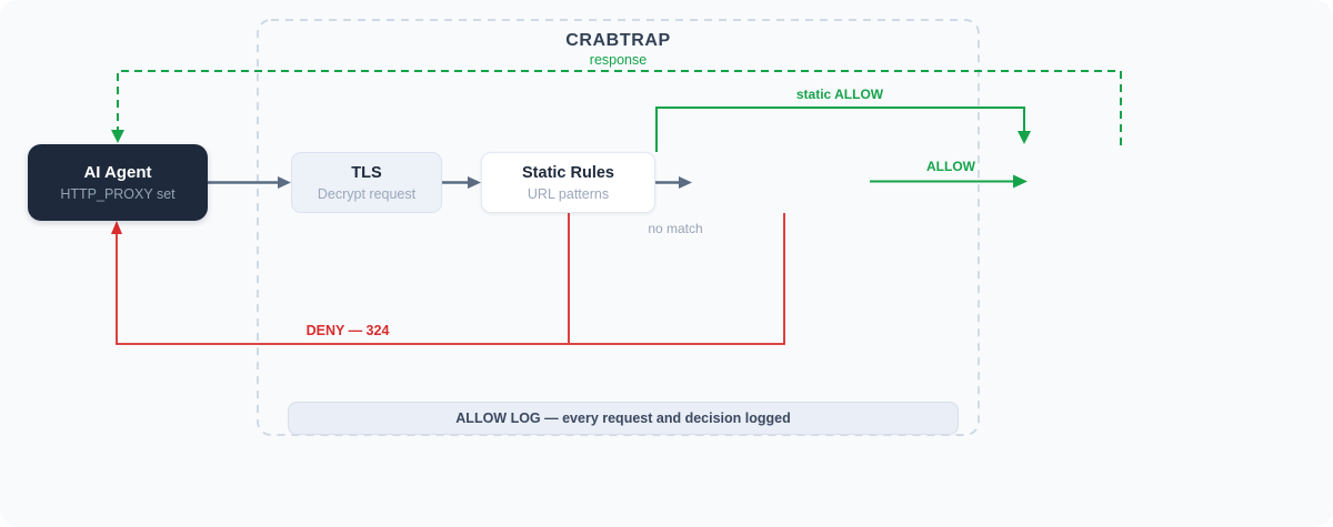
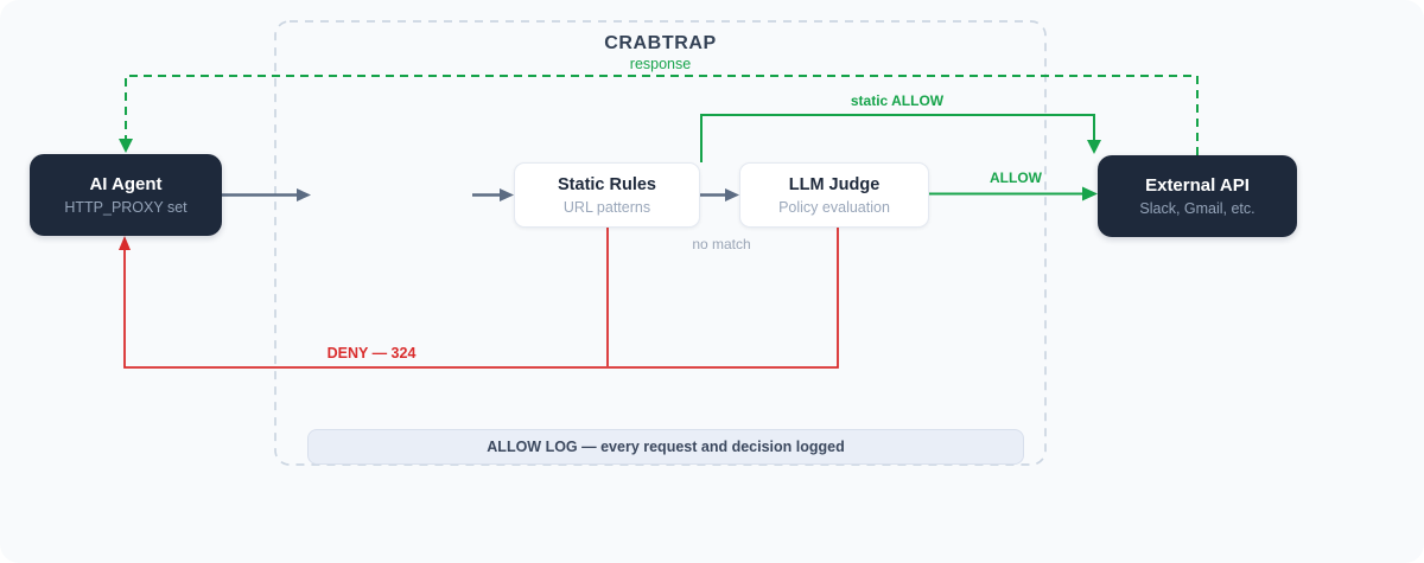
  CRABTRAP
  response
  AI Agent
  HTTP_PROXY set
- TLS
- Decrypt request
  Static Rules
  URL patterns
+ LLM Judge
+ Policy evaluation
+ External API
+ Slack, Gmail, etc.
  static ALLOW
  ALLOW
  no match
  DENY — 324
  ALLOW LOG — every request and decision logged
